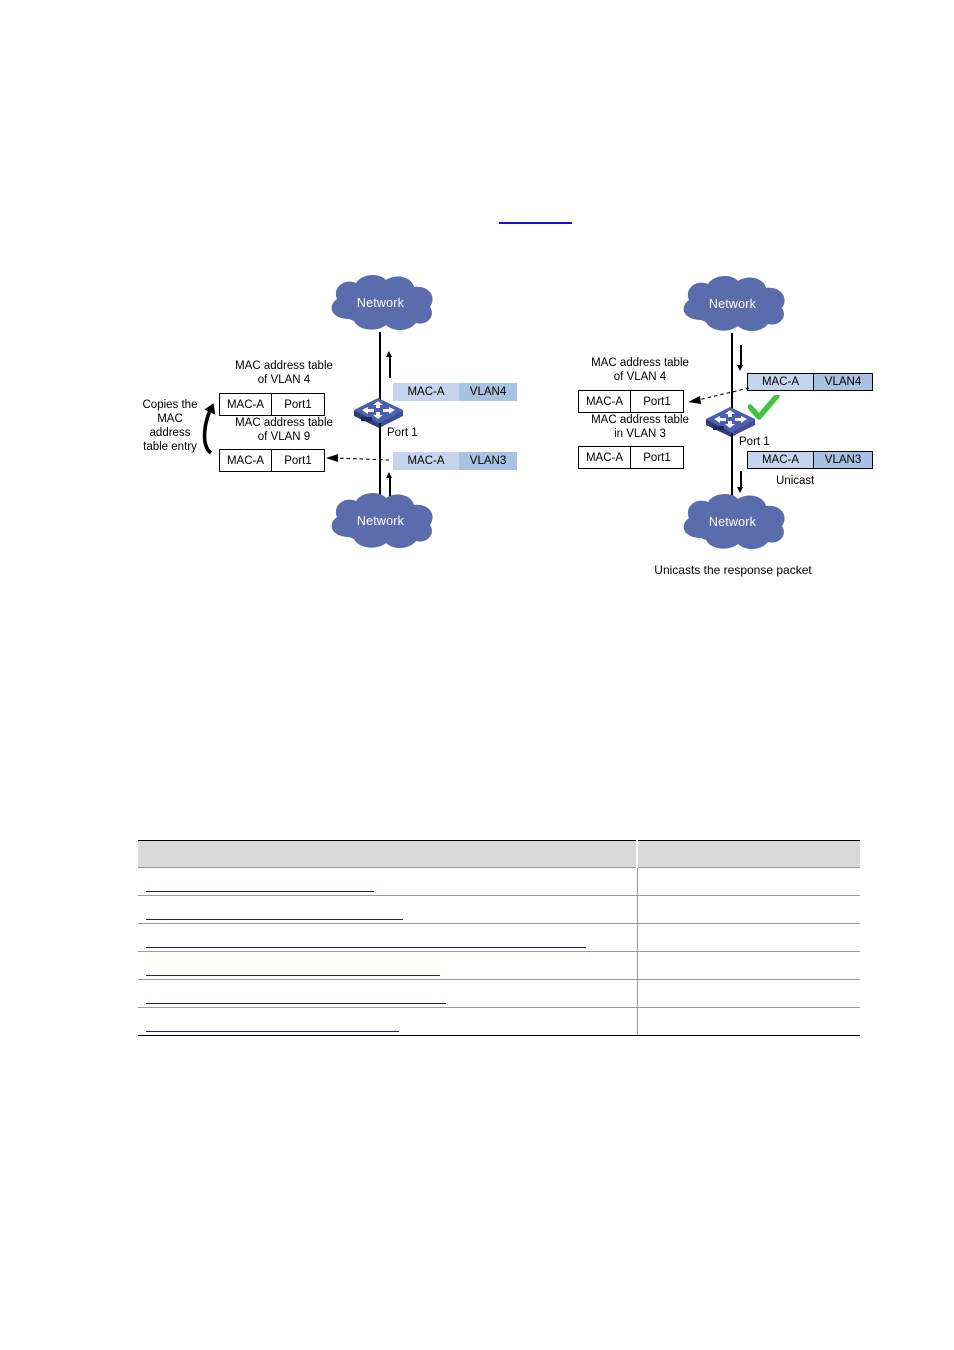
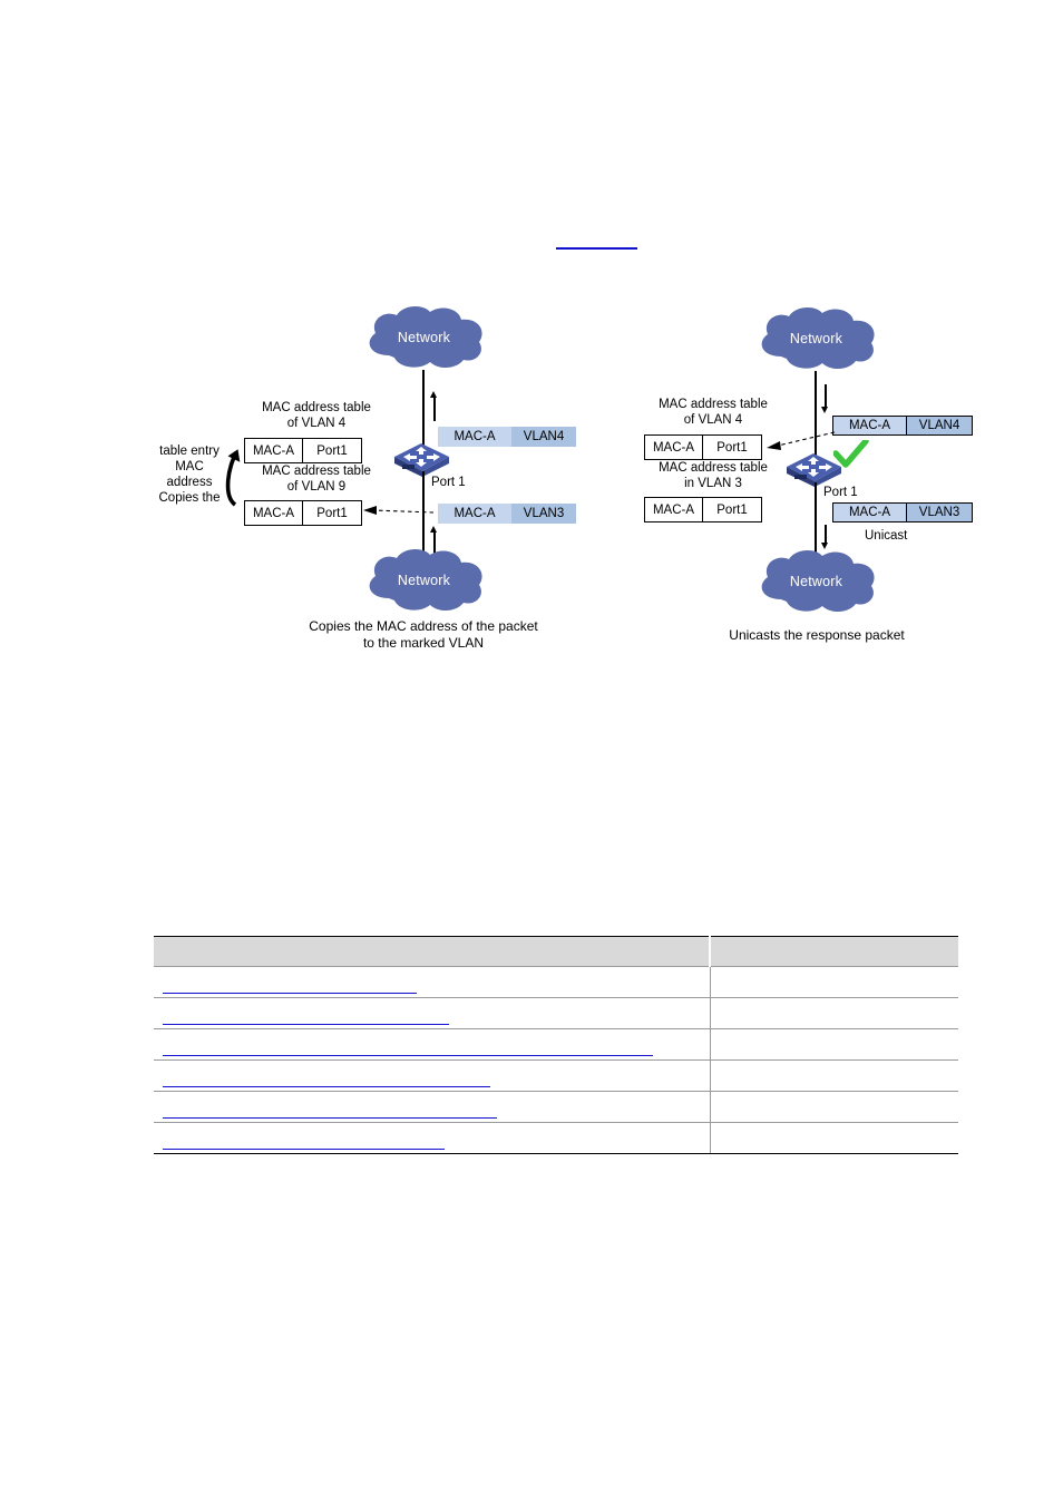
  Network
  MAC-A
  VLAN4
  Port 1
  MAC-A
  VLAN3
  Network
  MAC address table
  of VLAN 4
  MAC-A
  Port1
  MAC address table
  of VLAN 9
  MAC-A
  Port1
- Copies the
+ table entry
  MAC
  address
- table entry
+ Copies the
+ Copies the MAC address of the packet
+ to the marked VLAN
  Network
  MAC-A
  VLAN4
  Port 1
  MAC-A
  VLAN3
  Unicast
  Network
  MAC address table
  of VLAN 4
  MAC-A
  Port1
  MAC address table
  in VLAN 3
  MAC-A
  Port1
  Unicasts the response packet
